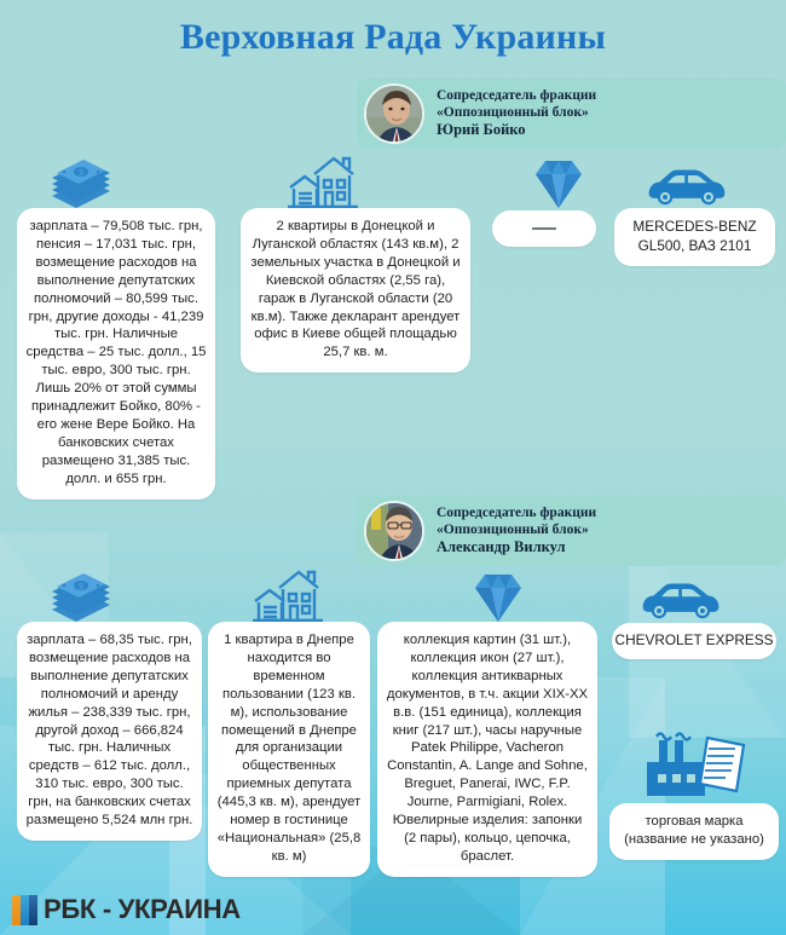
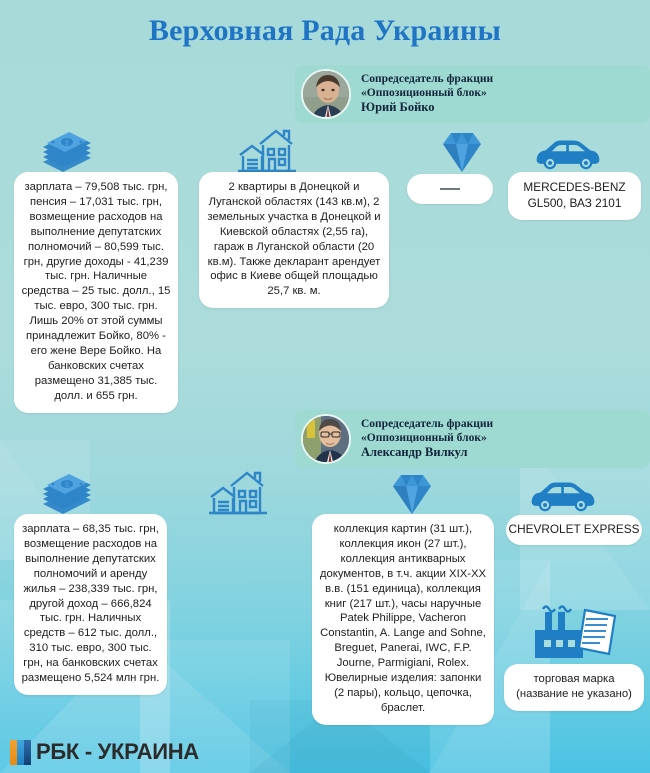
  Верховная Рада Украины
  Сопредседатель фракции
  «Оппозиционный блок»
  Юрий Бойко
  зарплата – 79,508 тыс. грн, пенсия – 17,031 тыс. грн, возмещение расходов на выполнение депутатских полномочий – 80,599 тыс. грн, другие доходы - 41,239 тыс. грн. Наличные средства – 25 тыс. долл., 15 тыс. евро, 300 тыс. грн. Лишь 20% от этой суммы принадлежит Бойко, 80% - его жене Вере Бойко. На банковских счетах размещено 31,385 тыс. долл. и 655 грн.
  2 квартиры в Донецкой и Луганской областях (143 кв.м), 2 земельных участка в Донецкой и Киевской областях (2,55 га), гараж в Луганской области (20 кв.м). Также декларант арендует офис в Киеве общей площадью 25,7 кв. м.
  MERCEDES-BENZ GL500, ВАЗ 2101
  Сопредседатель фракции
  «Оппозиционный блок»
  Александр Вилкул
  зарплата – 68,35 тыс. грн, возмещение расходов на выполнение депутатских полномочий и аренду жилья – 238,339 тыс. грн, другой доход – 666,824 тыс. грн. Наличных средств – 612 тыс. долл., 310 тыс. евро, 300 тыс. грн, на банковских счетах размещено 5,524 млн грн.
- 1 квартира в Днепре находится во временном пользовании (123 кв. м), использование помещений в Днепре для организации общественных приемных депутата (445,3 кв. м), арендует номер в гостинице «Национальная» (25,8 кв. м)
  коллекция картин (31 шт.), коллекция икон (27 шт.), коллекция антикварных документов, в т.ч. акции XIX-XX в.в. (151 единица), коллекция книг (217 шт.), часы наручные Patek Philippe, Vacheron Constantin, A. Lange and Sohne, Breguet, Panerai, IWC, F.P. Journe, Parmigiani, Rolex. Ювелирные изделия: запонки (2 пары), кольцо, цепочка, браслет.
  CHEVROLET EXPRESS
  торговая марка (название не указано)
  РБК - УКРАИНА
